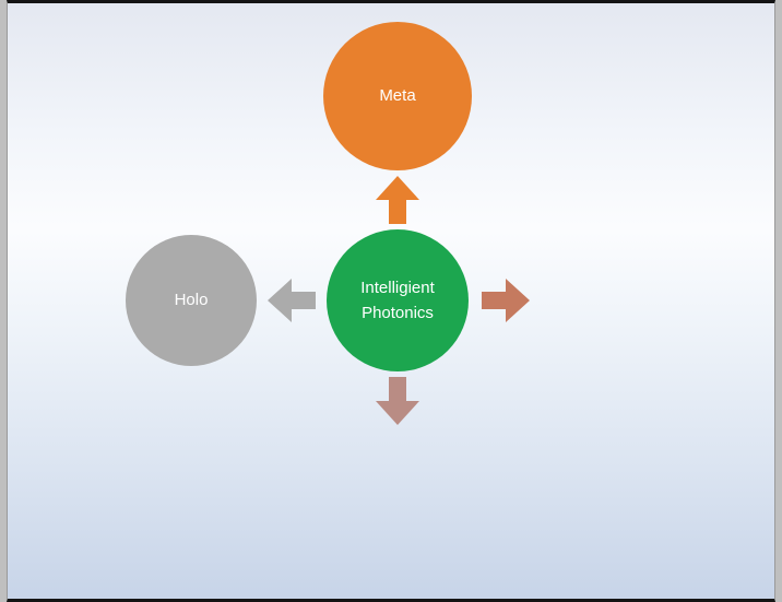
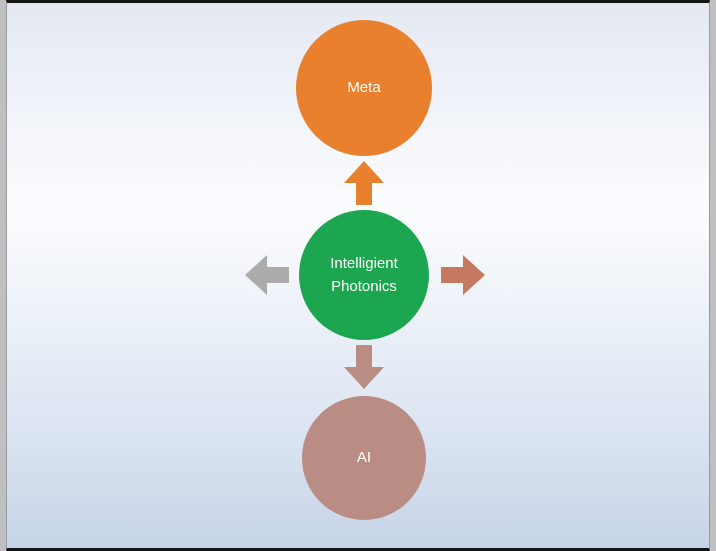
  Meta
- Holo
  Intelligient
  Photonics
+ AI
